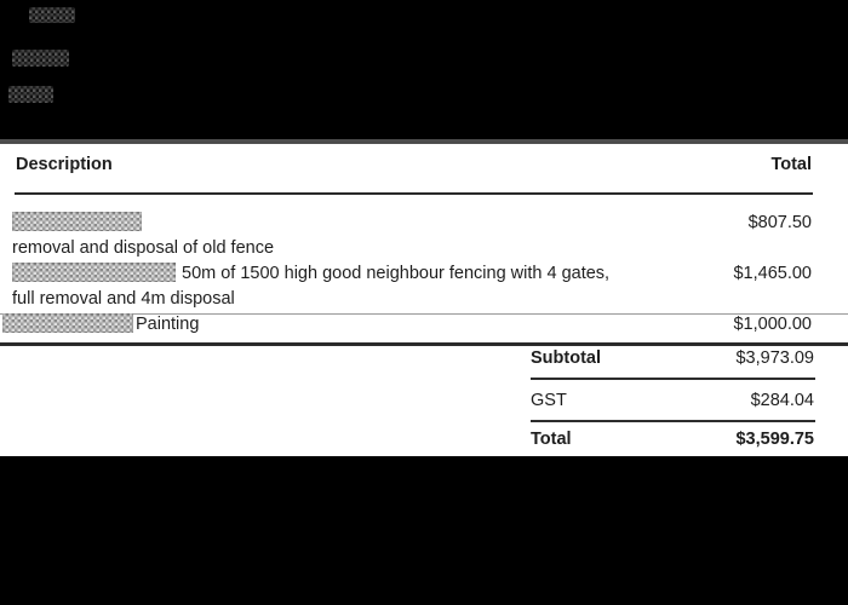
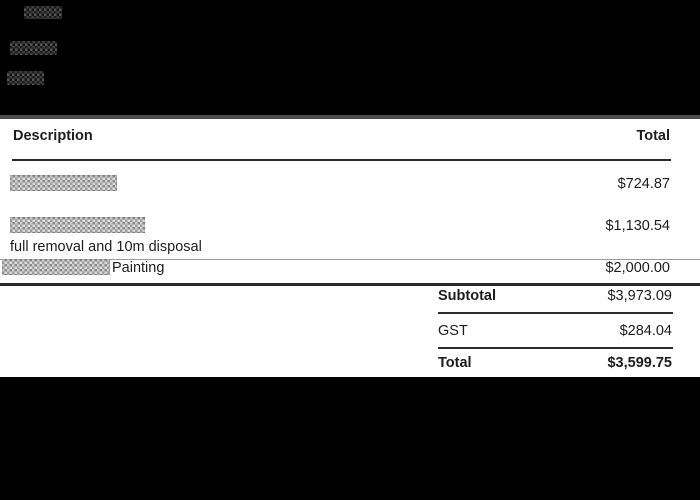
  Description
  Total
- removal and disposal of old fence
- $807.50
+ $724.87
- 50m of 1500 high good neighbour fencing with 4 gates,
- full removal and 4m disposal
+ full removal and 10m disposal
- $1,465.00
+ $1,130.54
  Painting
- $1,000.00
+ $2,000.00
  Subtotal
  $3,973.09
  GST
  $284.04
  Total
  $3,599.75
